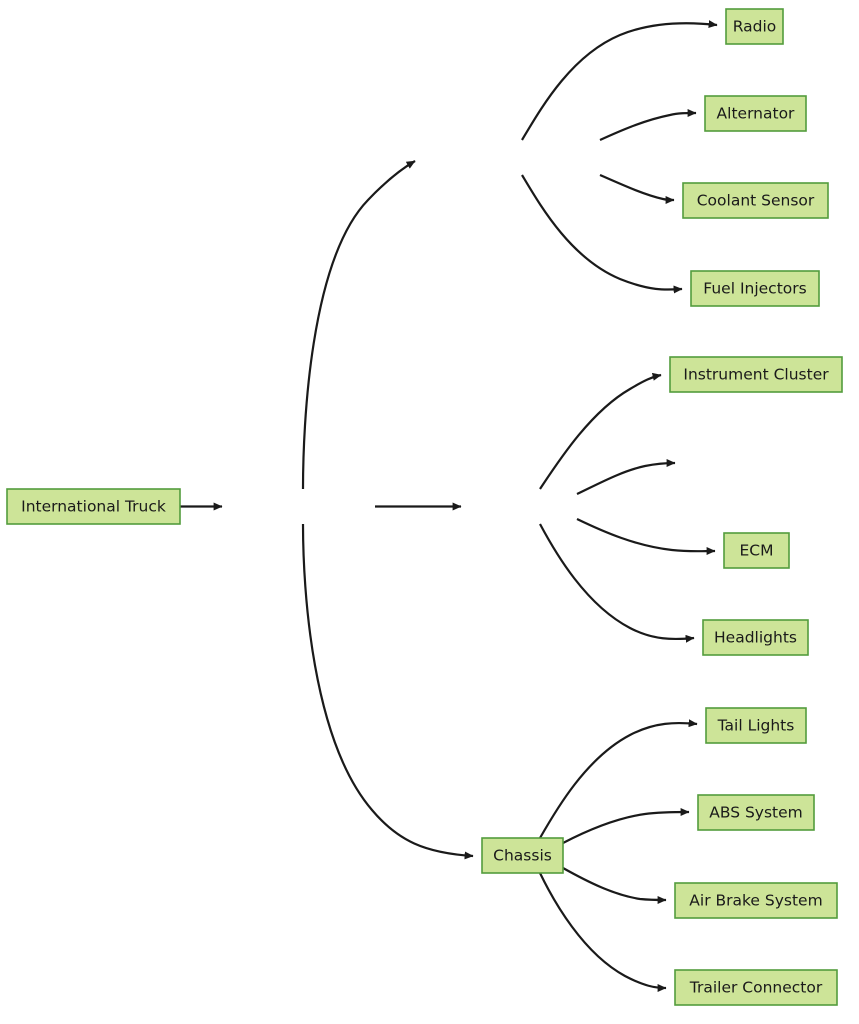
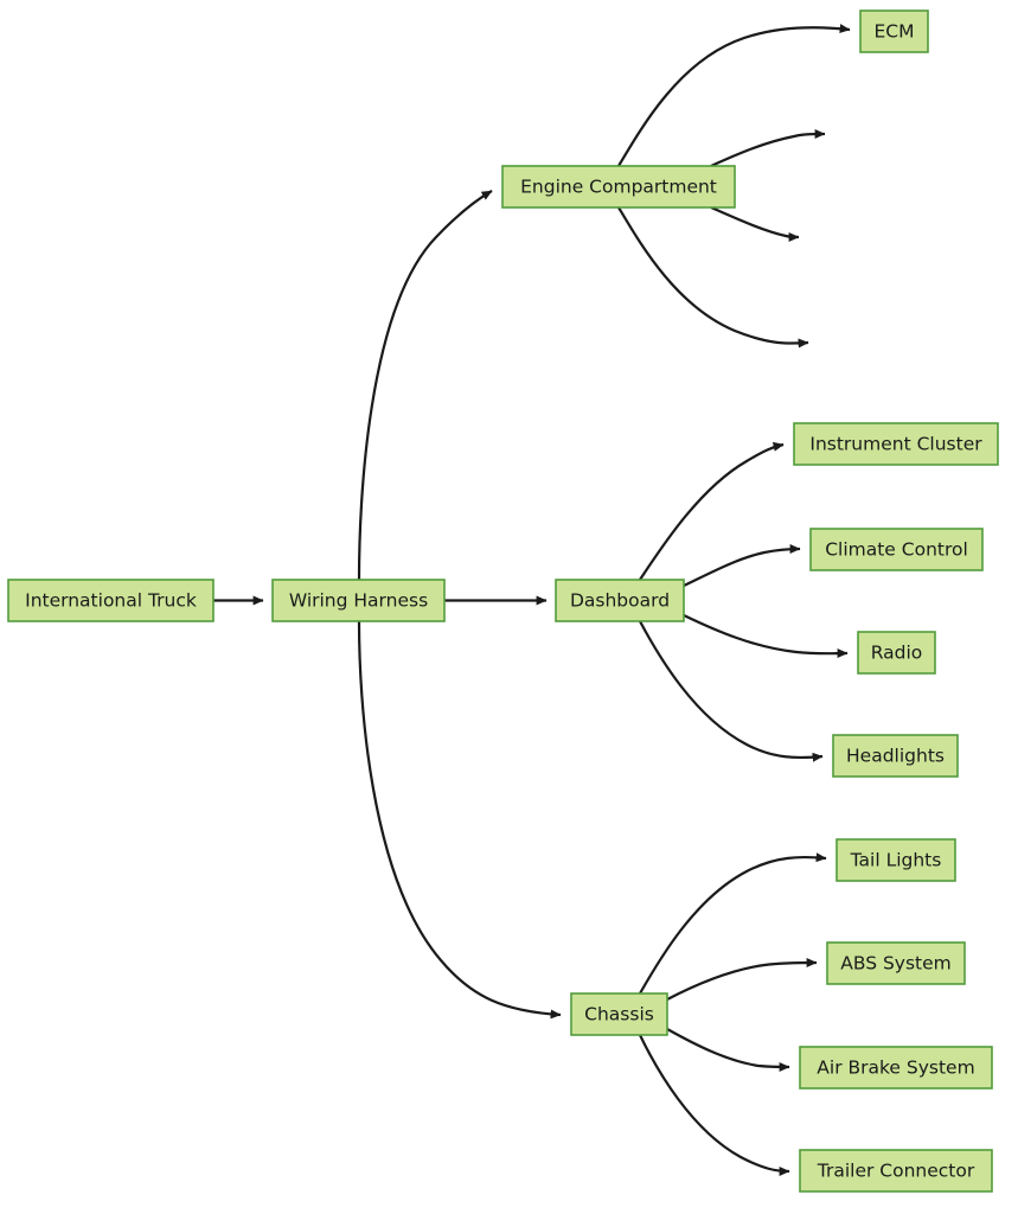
  International Truck
+ Wiring Harness
+ Engine Compartment
+ Dashboard
  Chassis
- Radio
+ ECM
- Alternator
- Coolant Sensor
- Fuel Injectors
  Instrument Cluster
+ Climate Control
- ECM
+ Radio
  Headlights
  Tail Lights
  ABS System
  Air Brake System
  Trailer Connector
